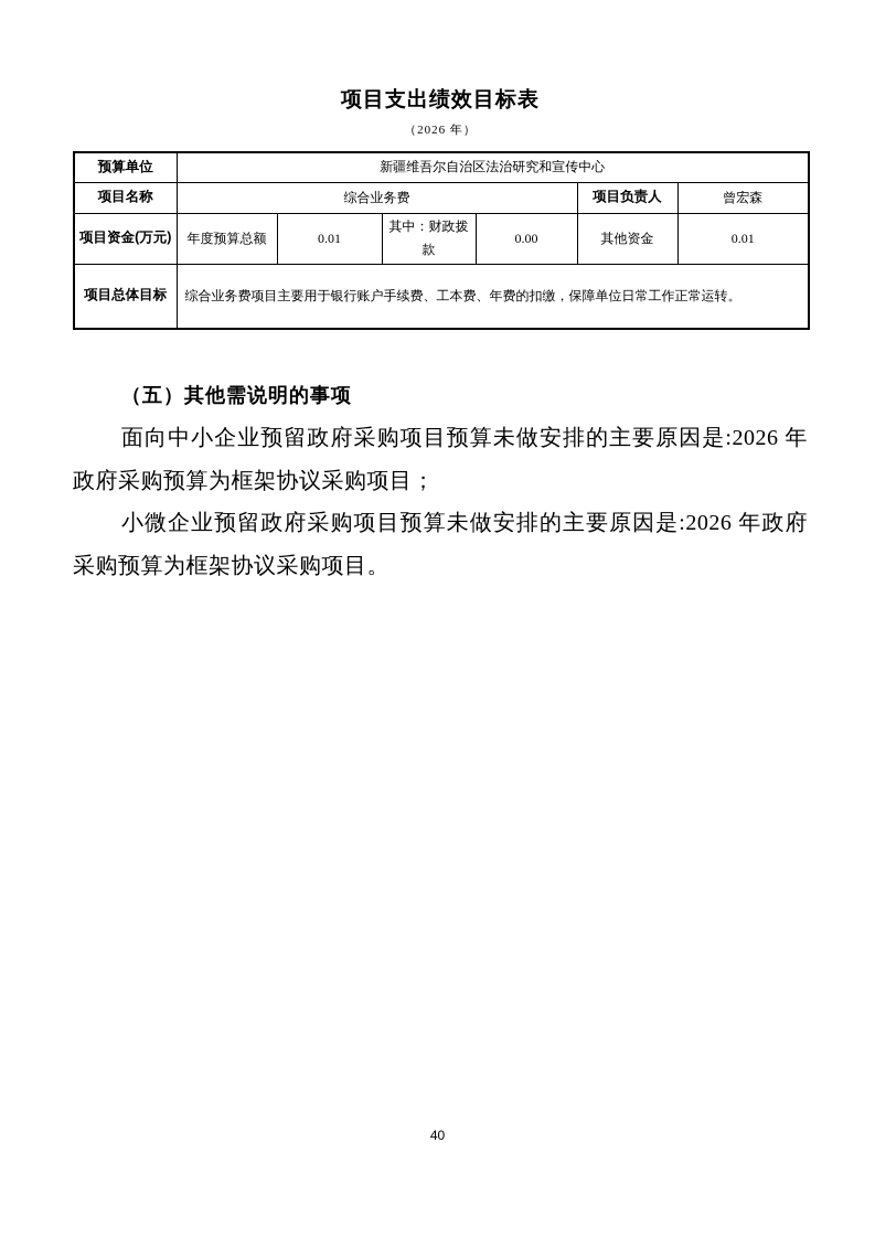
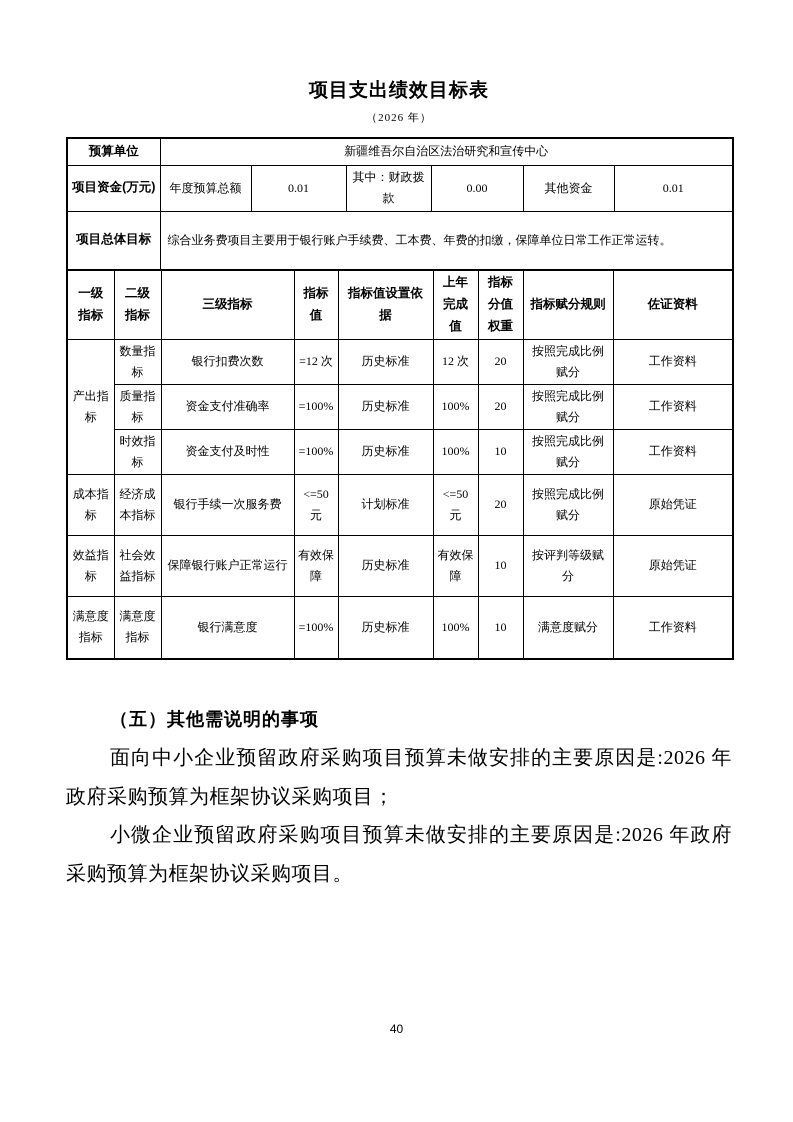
  项目支出绩效目标表
  （2026 年）
  预算单位	新疆维吾尔自治区法治研究和宣传中心
- 项目名称	综合业务费	项目负责人	曾宏森
  项目资金(万元)	年度预算总额	0.01	其中：财政拨款	0.00	其他资金	0.01
  项目总体目标	综合业务费项目主要用于银行账户手续费、工本费、年费的扣缴，保障单位日常工作正常运转。
+ 一级指标	二级指标	三级指标	指标值	指标值设置依据	上年完成值	指标分值权重	指标赋分规则	佐证资料
+ 产出指标	数量指标	银行扣费次数	=12 次	历史标准	12 次	20	按照完成比例赋分	工作资料
+ 质量指标	资金支付准确率	=100%	历史标准	100%	20	按照完成比例赋分	工作资料
+ 时效指标	资金支付及时性	=100%	历史标准	100%	10	按照完成比例赋分	工作资料
+ 成本指标	经济成本指标	银行手续一次服务费	<=50 元	计划标准	<=50 元	20	按照完成比例赋分	原始凭证
+ 效益指标	社会效益指标	保障银行账户正常运行	有效保障	历史标准	有效保障	10	按评判等级赋分	原始凭证
+ 满意度指标	满意度指标	银行满意度	=100%	历史标准	100%	10	满意度赋分	工作资料
  （五）其他需说明的事项
  面向中小企业预留政府采购项目预算未做安排的主要原因是:2026 年政府采购预算为框架协议采购项目；
  小微企业预留政府采购项目预算未做安排的主要原因是:2026 年政府采购预算为框架协议采购项目。
  40
